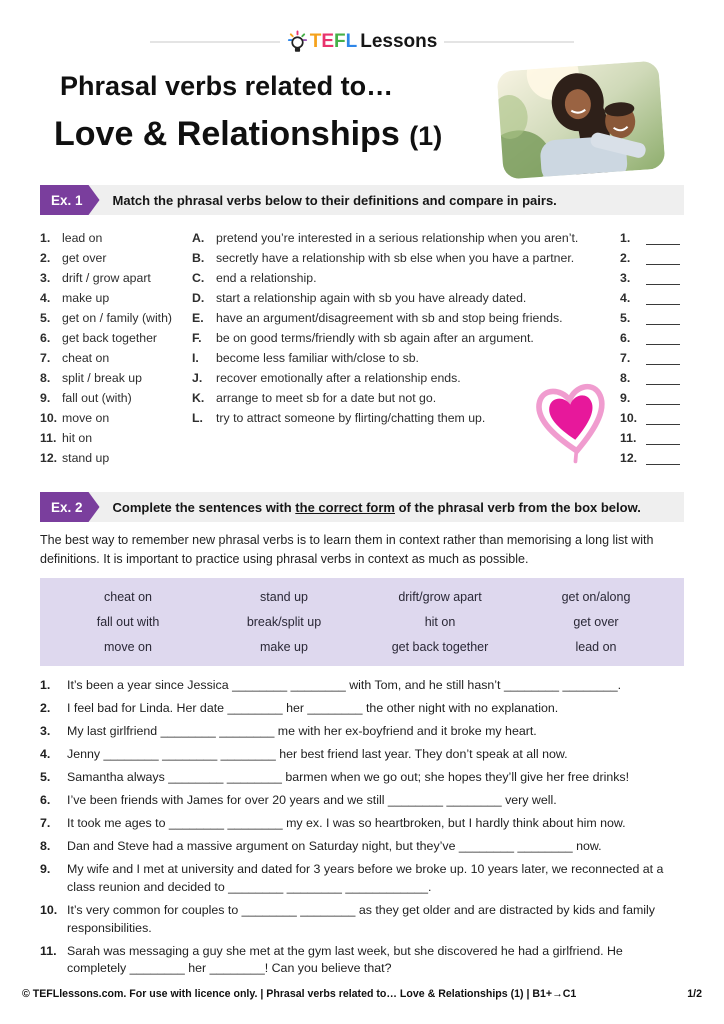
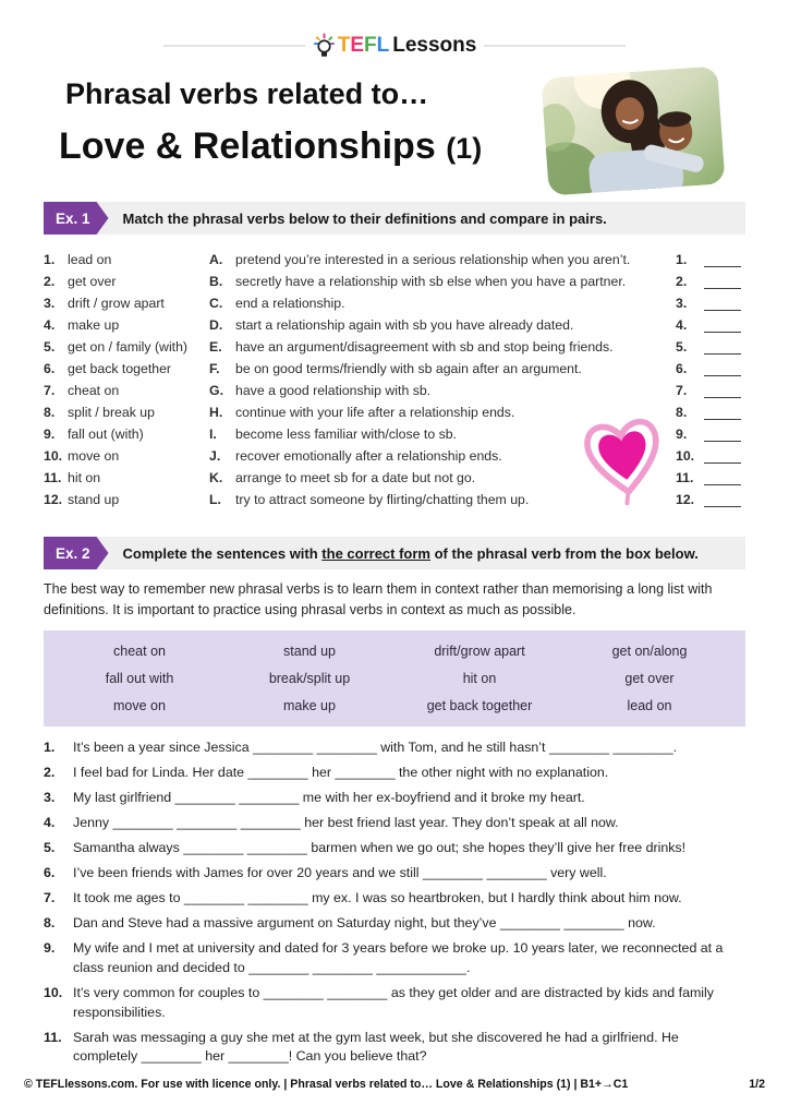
  T
  E
  F
  L
  Lessons
  Phrasal verbs related to…
  Love & Relationships (1)
  Ex. 1
  Match the phrasal verbs below to their definitions and compare in pairs.
  1.
  lead on
  2.
  get over
  3.
  drift / grow apart
  4.
  make up
  5.
  get on / family (with)
  6.
  get back together
  7.
  cheat on
  8.
  split / break up
  9.
  fall out (with)
  10.
  move on
  11.
  hit on
  12.
  stand up
  A.
  pretend you’re interested in a serious relationship when you aren’t.
  B.
  secretly have a relationship with sb else when you have a partner.
  C.
  end a relationship.
  D.
  start a relationship again with sb you have already dated.
  E.
  have an argument/disagreement with sb and stop being friends.
  F.
  be on good terms/friendly with sb again after an argument.
+ G.
+ have a good relationship with sb.
+ H.
+ continue with your life after a relationship ends.
  I.
  become less familiar with/close to sb.
  J.
  recover emotionally after a relationship ends.
  K.
  arrange to meet sb for a date but not go.
  L.
  try to attract someone by flirting/chatting them up.
  1.
  2.
  3.
  4.
  5.
  6.
  7.
  8.
  9.
  10.
  11.
  12.
  Ex. 2
  Complete the sentences with the correct form of the phrasal verb from the box below.
  The best way to remember new phrasal verbs is to learn them in context rather than memorising a long list with definitions. It is important to practice using phrasal verbs in context as much as possible.
  cheat on
  stand up
  drift/grow apart
  get on/along
  fall out with
  break/split up
  hit on
  get over
  move on
  make up
  get back together
  lead on
  1.
  It’s been a year since Jessica ________ ________ with Tom, and he still hasn’t ________ ________.
  2.
  I feel bad for Linda. Her date ________ her ________ the other night with no explanation.
  3.
  My last girlfriend ________ ________ me with her ex-boyfriend and it broke my heart.
  4.
  Jenny ________ ________ ________ her best friend last year. They don’t speak at all now.
  5.
  Samantha always ________ ________ barmen when we go out; she hopes they’ll give her free drinks!
  6.
  I’ve been friends with James for over 20 years and we still ________ ________ very well.
  7.
  It took me ages to ________ ________ my ex. I was so heartbroken, but I hardly think about him now.
  8.
  Dan and Steve had a massive argument on Saturday night, but they’ve ________ ________ now.
  9.
  My wife and I met at university and dated for 3 years before we broke up. 10 years later, we reconnected at a class reunion and decided to ________ ________ ____________.
  10.
  It’s very common for couples to ________ ________ as they get older and are distracted by kids and family responsibilities.
  11.
  Sarah was messaging a guy she met at the gym last week, but she discovered he had a girlfriend. He completely ________ her ________! Can you believe that?
  © TEFLlessons.com. For use with licence only. | Phrasal verbs related to… Love & Relationships (1) | B1+→C1
  1/2
